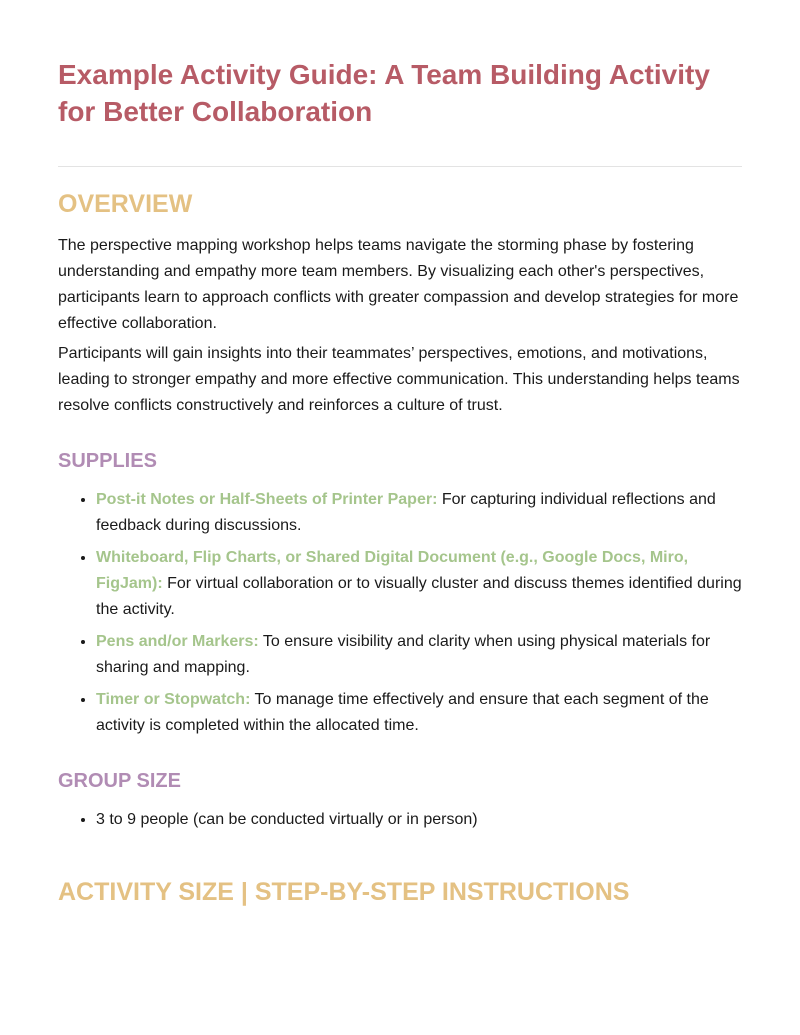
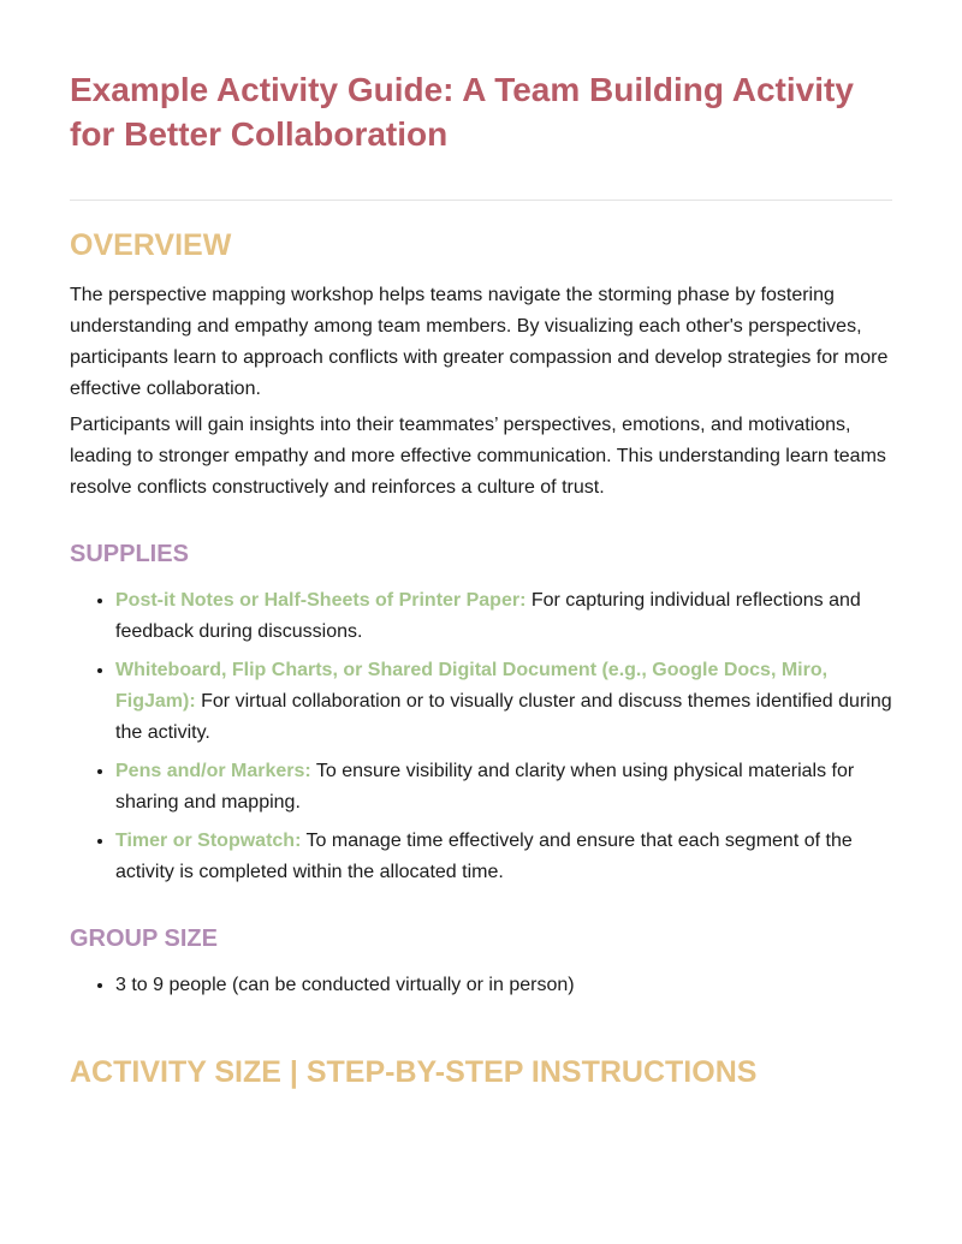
  Example Activity Guide: A Team Building Activity for Better Collaboration
  OVERVIEW
- The perspective mapping workshop helps teams navigate the storming phase by fostering understanding and empathy more team members. By visualizing each other's perspectives, participants learn to approach conflicts with greater compassion and develop strategies for more effective collaboration.
+ The perspective mapping workshop helps teams navigate the storming phase by fostering understanding and empathy among team members. By visualizing each other's perspectives, participants learn to approach conflicts with greater compassion and develop strategies for more effective collaboration.
- Participants will gain insights into their teammates’ perspectives, emotions, and motivations, leading to stronger empathy and more effective communication. This understanding helps teams resolve conflicts constructively and reinforces a culture of trust.
+ Participants will gain insights into their teammates’ perspectives, emotions, and motivations, leading to stronger empathy and more effective communication. This understanding learn teams resolve conflicts constructively and reinforces a culture of trust.
  SUPPLIES
  Post-it Notes or Half-Sheets of Printer Paper: For capturing individual reflections and feedback during discussions.
  Whiteboard, Flip Charts, or Shared Digital Document (e.g., Google Docs, Miro, FigJam): For virtual collaboration or to visually cluster and discuss themes identified during the activity.
  Pens and/or Markers: To ensure visibility and clarity when using physical materials for sharing and mapping.
  Timer or Stopwatch: To manage time effectively and ensure that each segment of the activity is completed within the allocated time.
  GROUP SIZE
  3 to 9 people (can be conducted virtually or in person)
  ACTIVITY SIZE | STEP-BY-STEP INSTRUCTIONS
